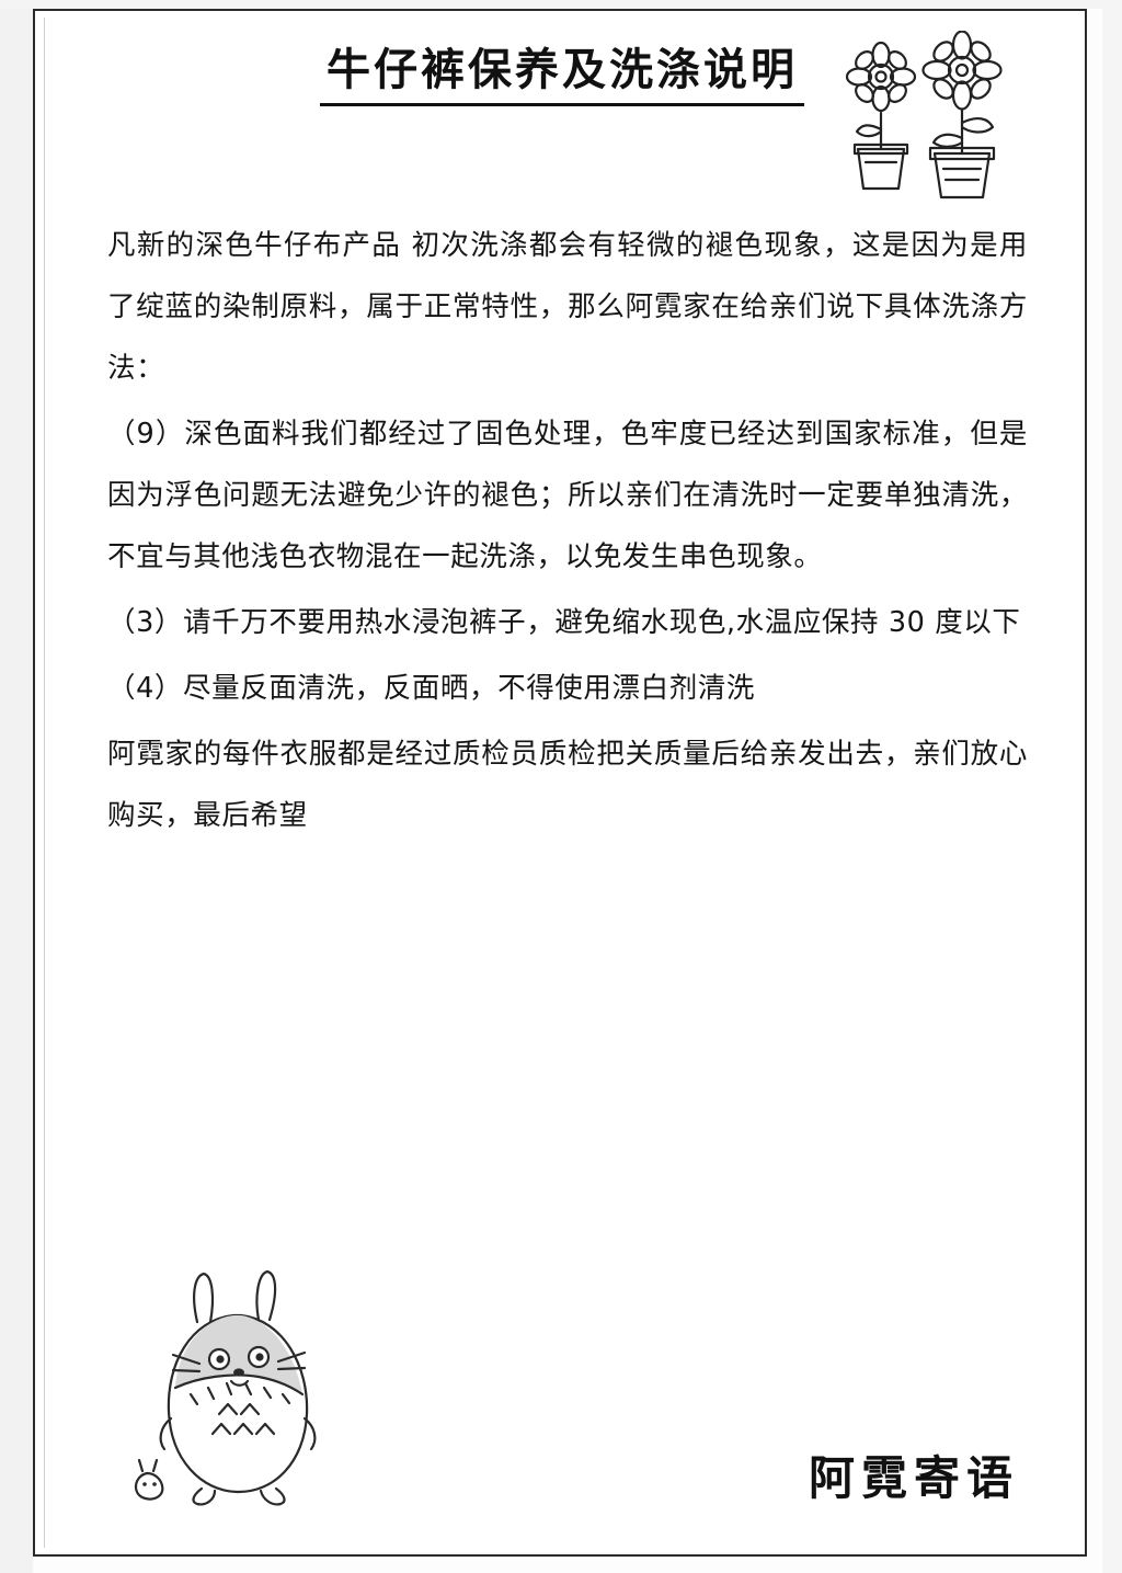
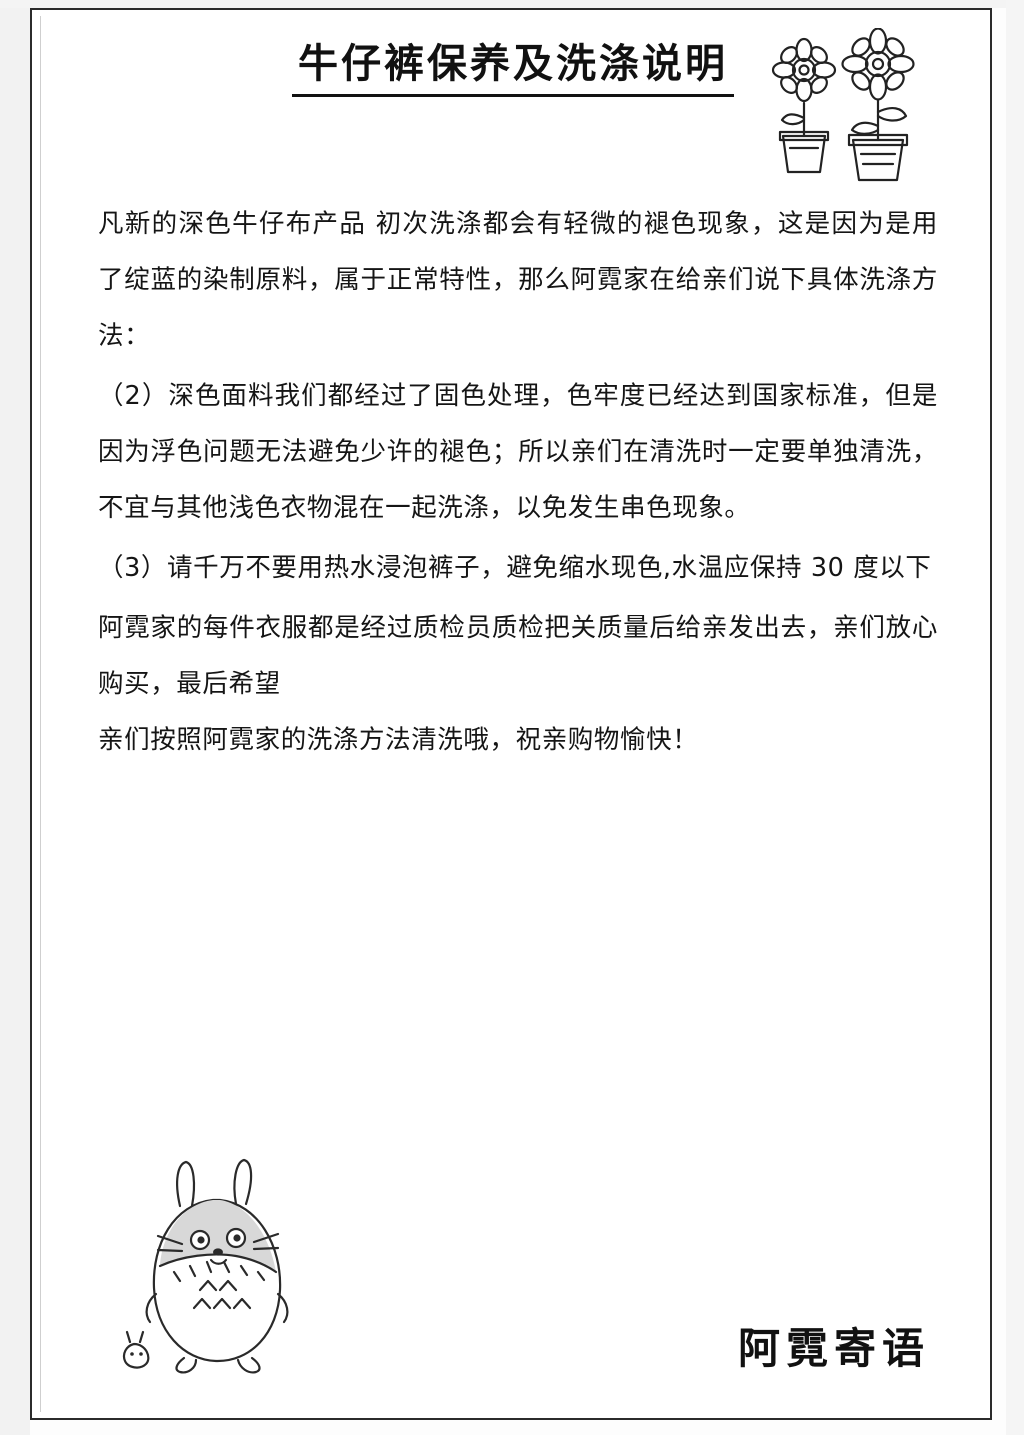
  牛仔裤保养及洗涤说明
  凡新的深色牛仔布产品 初次洗涤都会有轻微的褪色现象，这是因为是用了绽蓝的染制原料，属于正常特性，那么阿霓家在给亲们说下具体洗涤方法：
- （9）深色面料我们都经过了固色处理，色牢度已经达到国家标准，但是因为浮色问题无法避免少许的褪色；所以亲们在清洗时一定要单独清洗，不宜与其他浅色衣物混在一起洗涤，以免发生串色现象。
+ （2）深色面料我们都经过了固色处理，色牢度已经达到国家标准，但是因为浮色问题无法避免少许的褪色；所以亲们在清洗时一定要单独清洗，不宜与其他浅色衣物混在一起洗涤，以免发生串色现象。
  （3）请千万不要用热水浸泡裤子，避免缩水现色,水温应保持 30 度以下
- （4）尽量反面清洗，反面晒，不得使用漂白剂清洗
  阿霓家的每件衣服都是经过质检员质检把关质量后给亲发出去，亲们放心购买，最后希望
+ 亲们按照阿霓家的洗涤方法清洗哦，祝亲购物愉快！
  阿霓寄语
